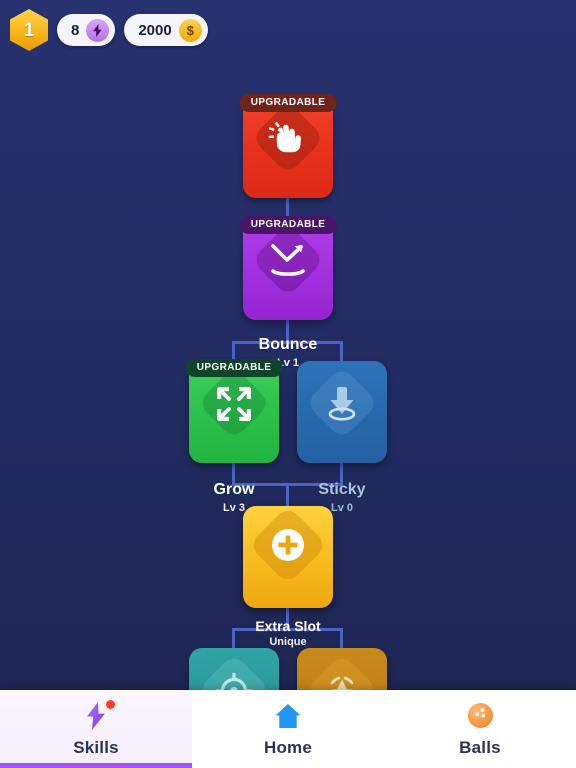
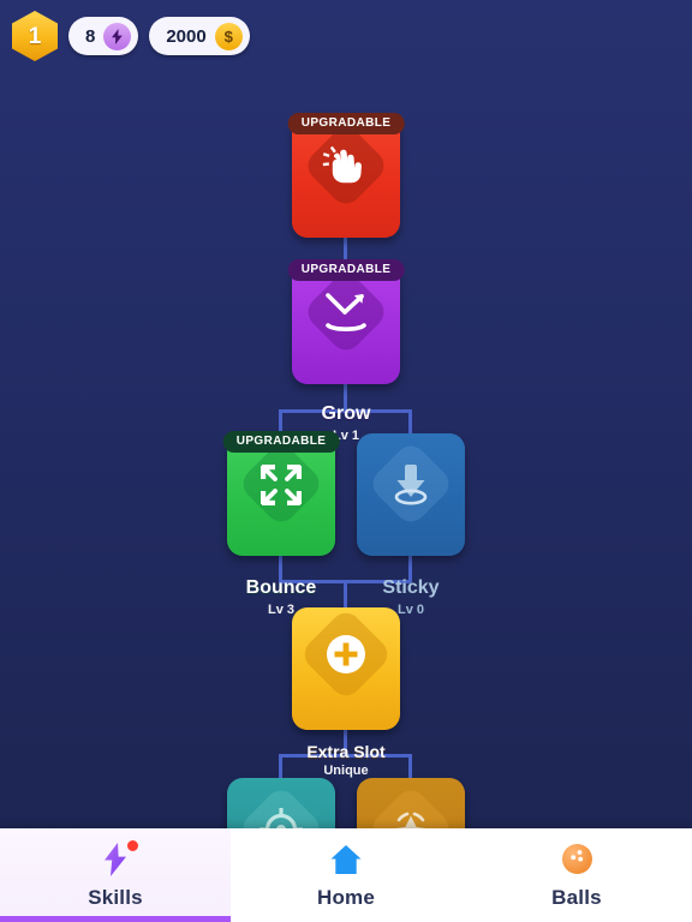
  1
  8
  2000
  $
  UPGRADABLE
  UPGRADABLE
- Bounce
+ Grow
  UPGRADABLE
- Grow
+ Bounce
  Lv 3
  Sticky
  Lv 0
  Extra Slot
  Unique
  Skills
  Home
  Balls
